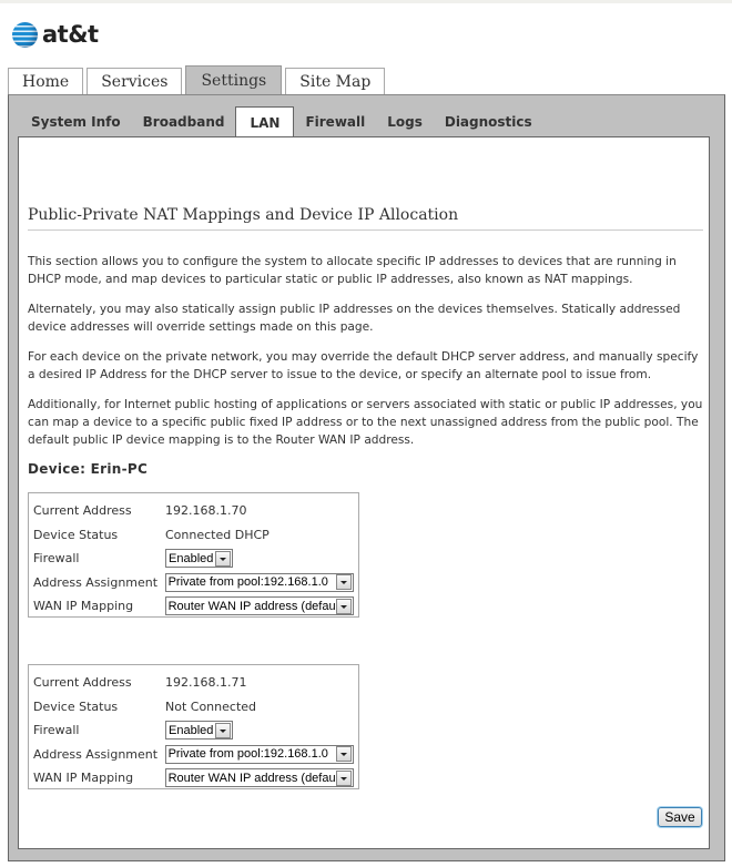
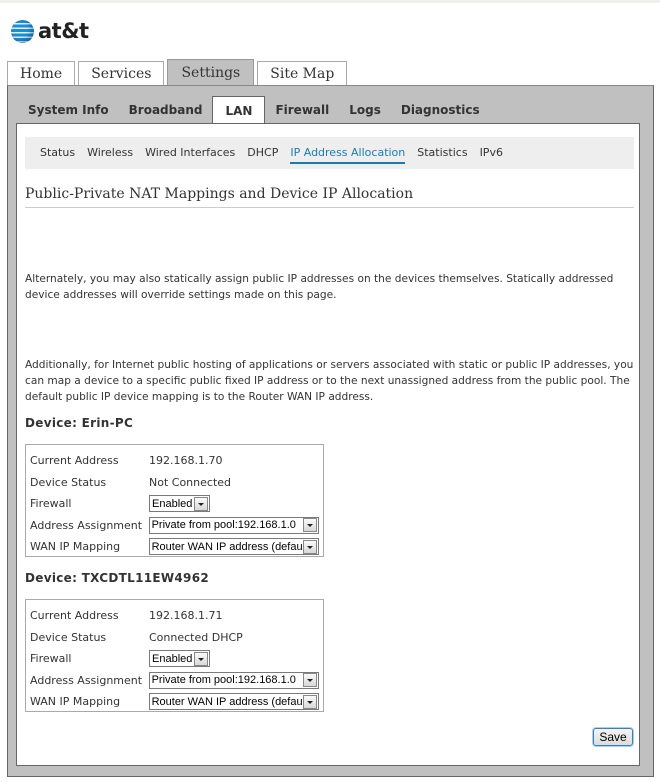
  at&t
  Home
  Services
  Settings
  Site Map
  System Info
  Broadband
  LAN
  Firewall
  Logs
  Diagnostics
+ Status
+ Wireless
+ Wired Interfaces
+ DHCP
+ IP Address Allocation
+ Statistics
+ IPv6
  Public-Private NAT Mappings and Device IP Allocation
- This section allows you to configure the system to allocate specific IP addresses to devices that are running in DHCP mode, and map devices to particular static or public IP addresses, also known as NAT mappings.
  Alternately, you may also statically assign public IP addresses on the devices themselves. Statically addressed device addresses will override settings made on this page.
- For each device on the private network, you may override the default DHCP server address, and manually specify a desired IP Address for the DHCP server to issue to the device, or specify an alternate pool to issue from.
  Additionally, for Internet public hosting of applications or servers associated with static or public IP addresses, you can map a device to a specific public fixed IP address or to the next unassigned address from the public pool. The default public IP device mapping is to the Router WAN IP address.
  Device: Erin-PC
  Current Address
  192.168.1.70
  Device Status
- Connected DHCP
+ Not Connected
  Firewall
  Enabled
  Address Assignment
  Private from pool:192.168.1.0
  WAN IP Mapping
  Router WAN IP address (defau
+ Device: TXCDTL11EW4962
  Current Address
  192.168.1.71
  Device Status
- Not Connected
+ Connected DHCP
  Firewall
  Enabled
  Address Assignment
  Private from pool:192.168.1.0
  WAN IP Mapping
  Router WAN IP address (defau
  Save
